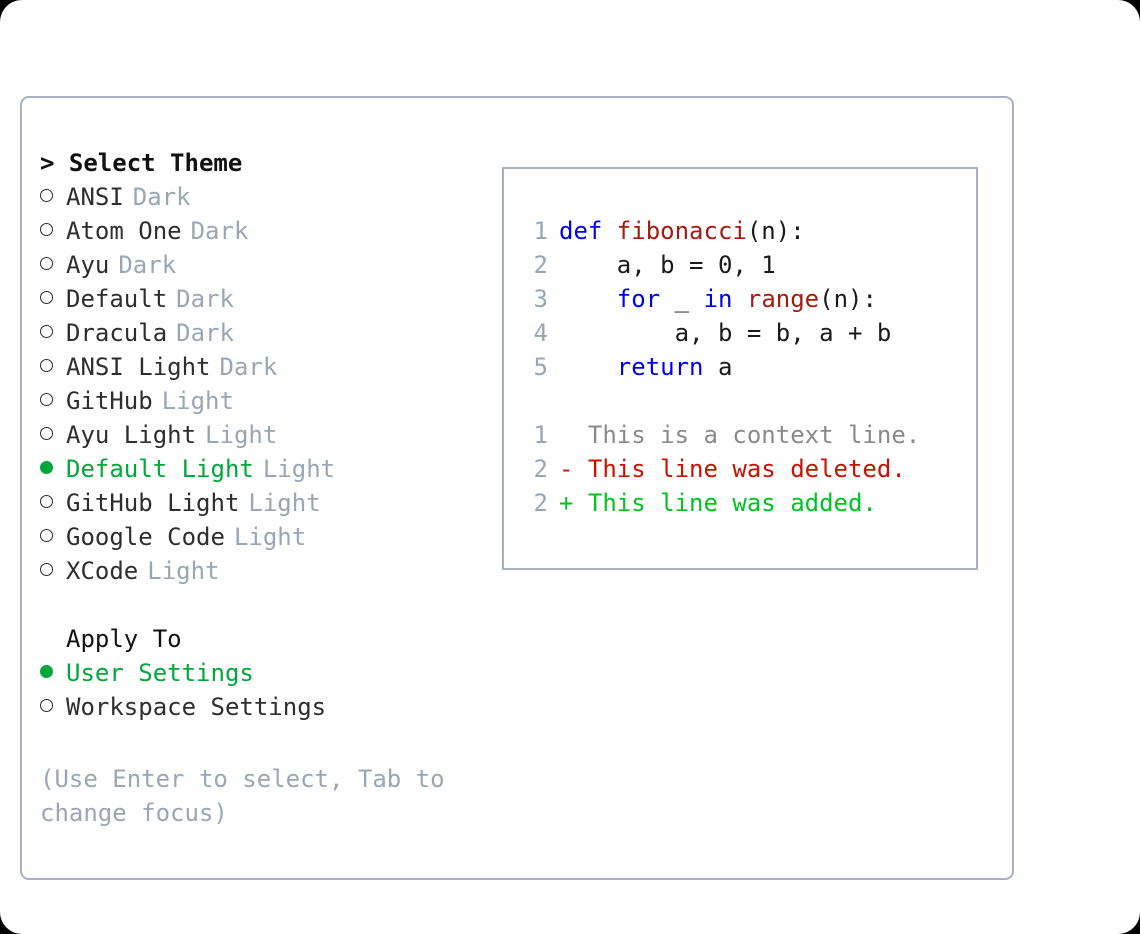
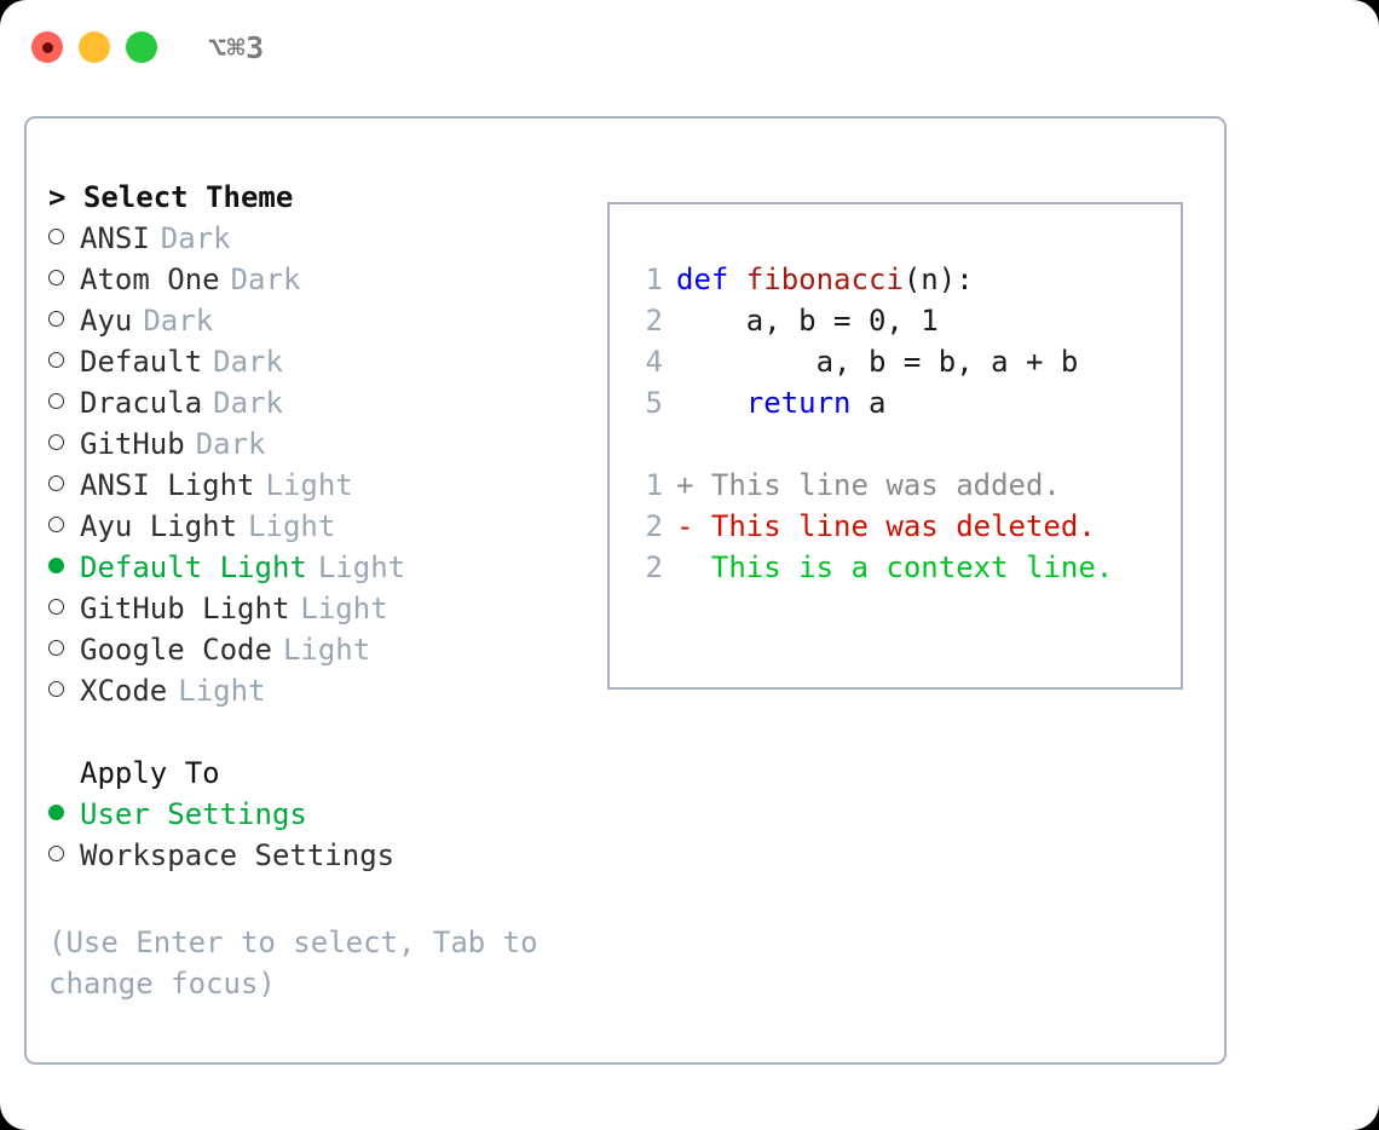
+ ⌥⌘3
  > Select Theme
  ANSI
  Dark
  Atom One
  Dark
  Ayu
  Dark
  Default
  Dark
  Dracula
  Dark
- ANSI Light
+ GitHub
  Dark
- GitHub
+ ANSI Light
  Light
  Ayu Light
  Light
  Default Light
  Light
  GitHub Light
  Light
  Google Code
  Light
  XCode
  Light
  Apply To
  User Settings
  Workspace Settings
  (Use Enter to select, Tab to change focus)
  1
  def fibonacci(n):
  2
  a, b = 0, 1
- 3
- for _ in range(n):
  4
  a, b = b, a + b
  5
  return a
  1
- This is a context line.
+ + This line was added.
  2
  - This line was deleted.
  2
- + This line was added.
+ This is a context line.
